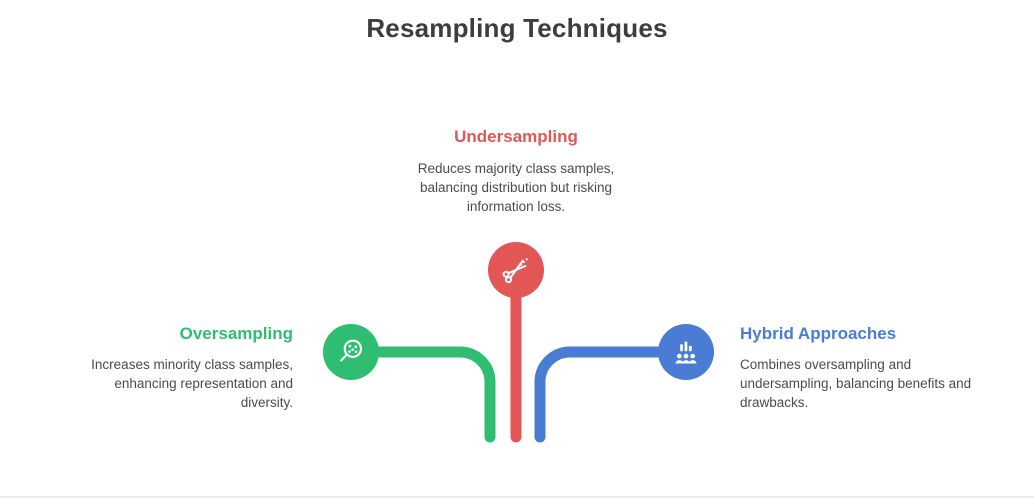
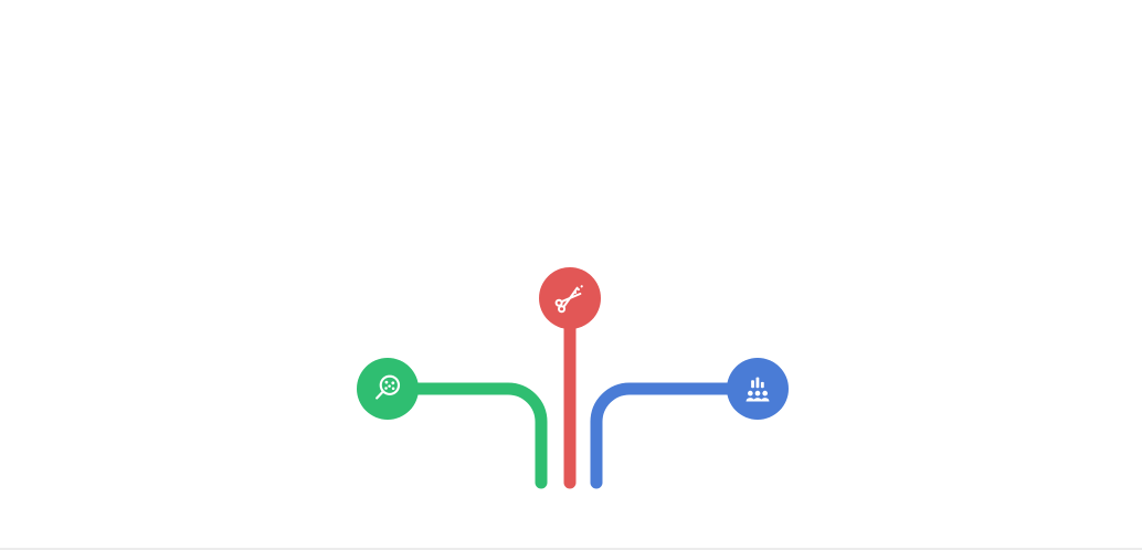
- Resampling Techniques
- Undersampling
- Reduces majority class samples, balancing distribution but risking information loss.
- Oversampling
- Increases minority class samples, enhancing representation and diversity.
- Hybrid Approaches
- Combines oversampling and undersampling, balancing benefits and drawbacks.
